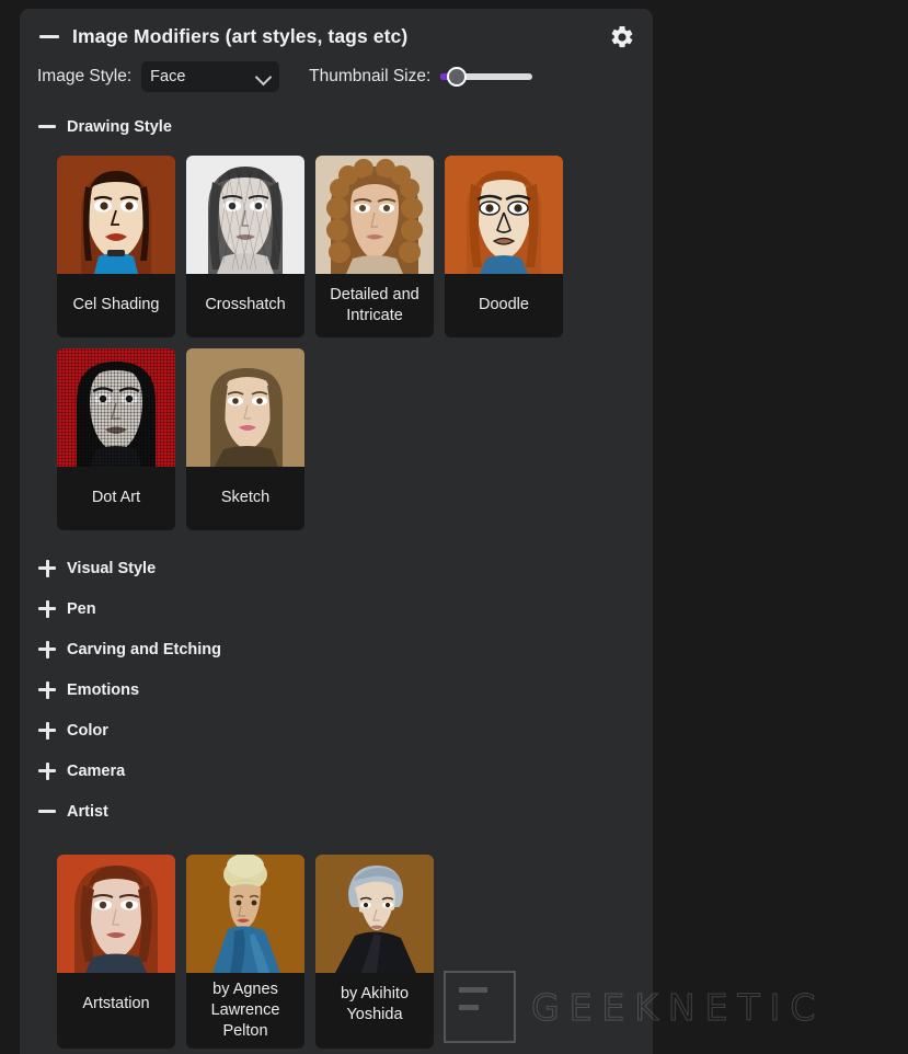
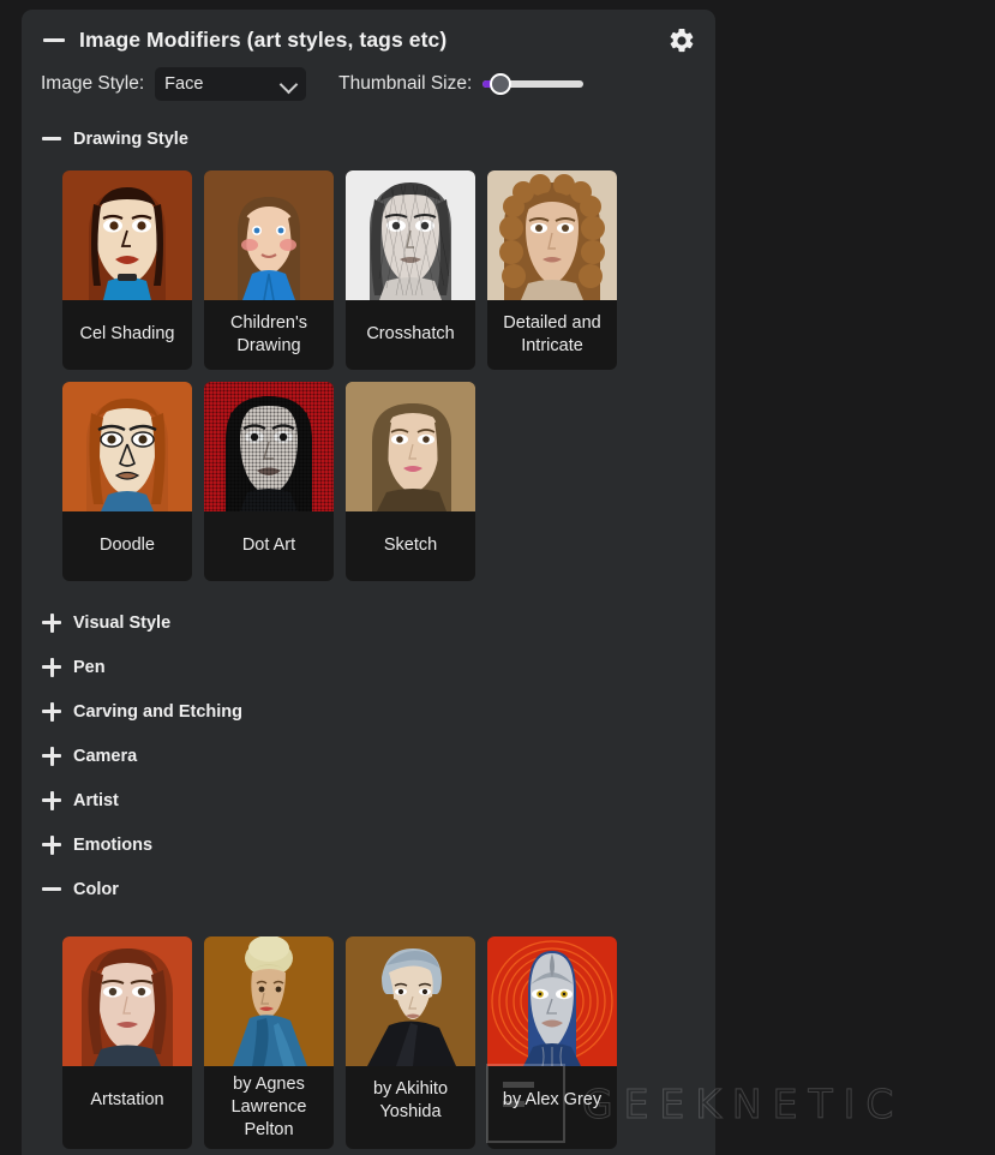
  GEEKNETIC
  Image Modifiers (art styles, tags etc)
  Image Style:
  Face
  Thumbnail Size:
  Drawing Style
  Cel Shading
+ Children's Drawing
  Crosshatch
  Detailed and Intricate
  Doodle
  Dot Art
  Sketch
  Visual Style
  Pen
  Carving and Etching
- Emotions
+ Camera
- Color
+ Artist
- Camera
+ Emotions
- Artist
+ Color
  Artstation
  by Agnes Lawrence Pelton
  by Akihito Yoshida
+ by Alex Grey
